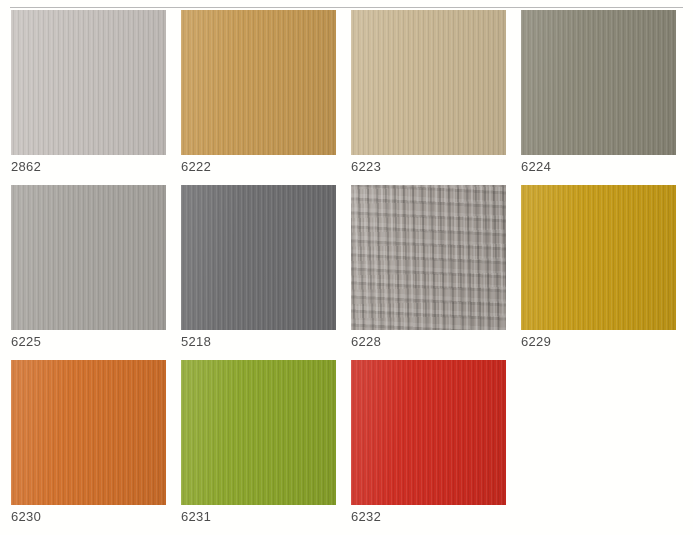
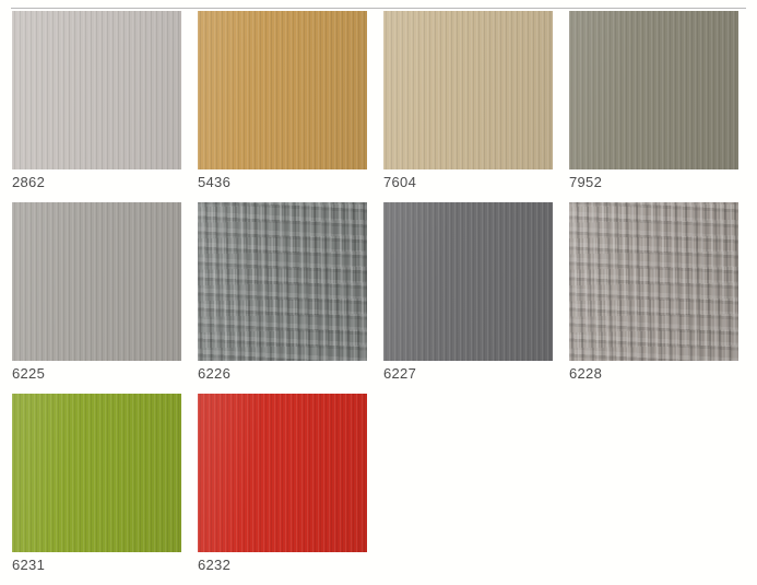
  2862
- 6222
+ 5436
- 6223
+ 7604
- 6224
+ 7952
  6225
+ 6226
- 5218
+ 6227
  6228
- 6229
- 6230
  6231
  6232
